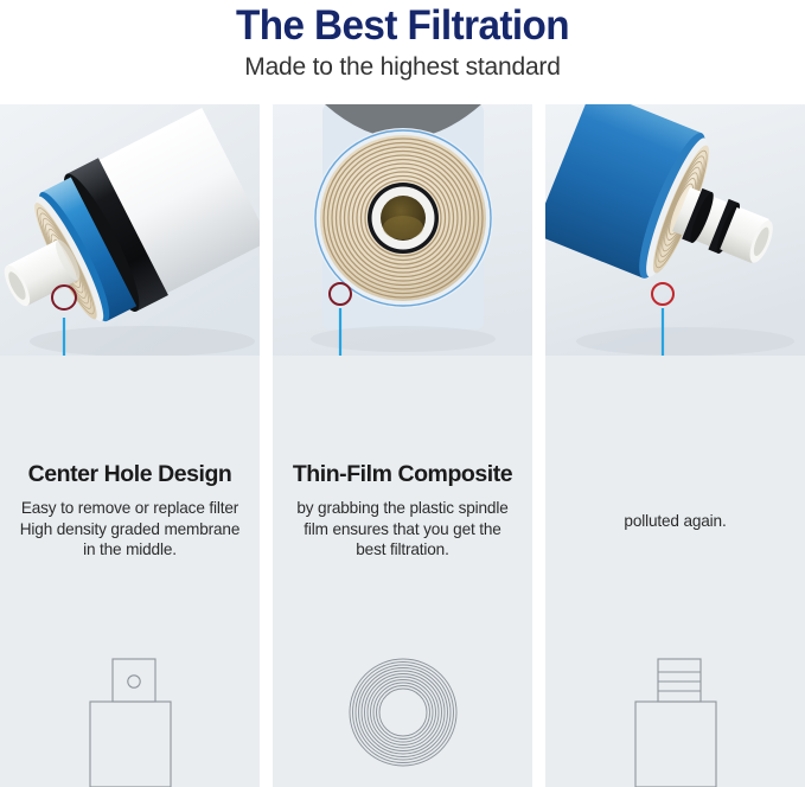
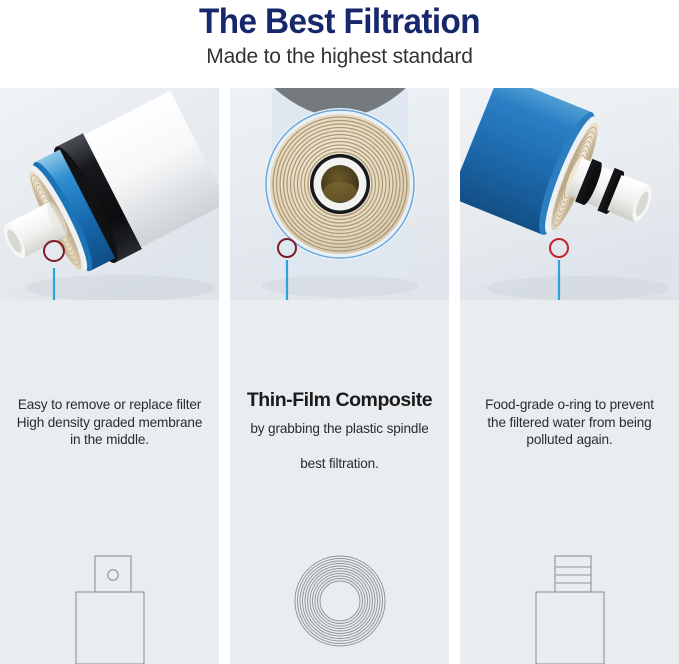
  The Best Filtration
  Made to the highest standard
- Center Hole Design
  Easy to remove or replace filter
  High density graded membrane
  in the middle.
  Thin-Film Composite
  by grabbing the plastic spindle
- film ensures that you get the
  best filtration.
+ Food-grade o-ring to prevent
+ the filtered water from being
  polluted again.
